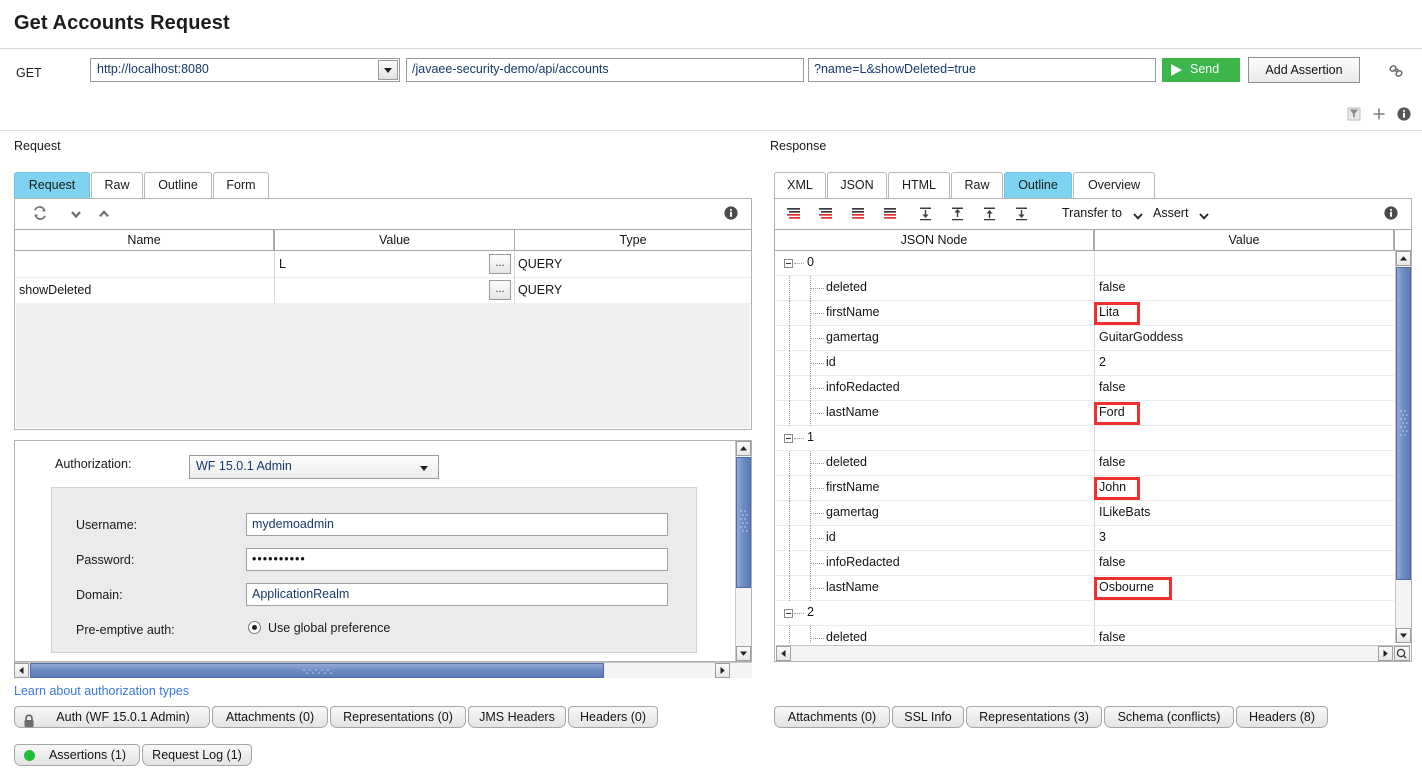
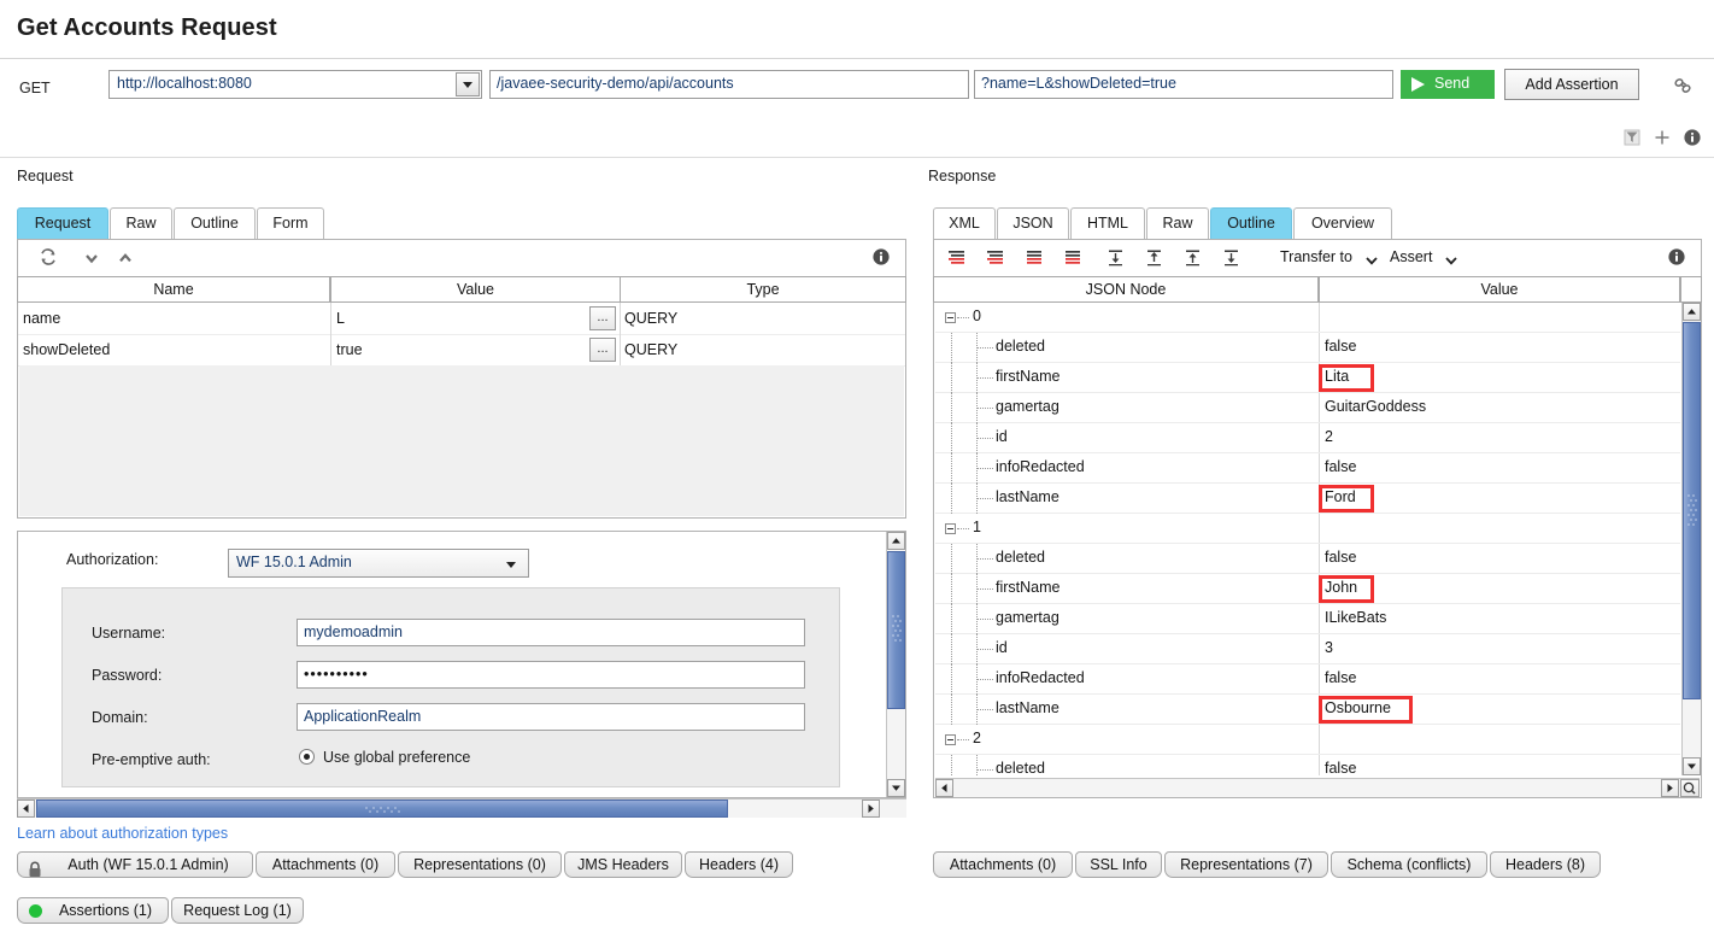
  Get Accounts Request
  GET
  http://localhost:8080
  /javaee-security-demo/api/accounts
  ?name=L&showDeleted=true
  Send
  Add Assertion
  Request
  Request
  Raw
  Outline
  Form
  Name
  Value
  Type
+ name
  L
  ...
  QUERY
  showDeleted
+ true
  ...
  QUERY
  Authorization:
  Username:
  mydemoadmin
  Password:
  ••••••••••
  Domain:
  ApplicationRealm
  Pre-emptive auth:
  Use global preference
  WF 15.0.1 Admin
  Learn about authorization types
  Auth (WF 15.0.1 Admin)
  Attachments (0)
  Representations (0)
  JMS Headers
- Headers (0)
+ Headers (4)
  Assertions (1)
  Request Log (1)
  Response
  XML
  JSON
  HTML
  Raw
  Outline
  Overview
  Transfer to
  Assert
  JSON Node
  Value
  0
  deleted
  false
  firstName
  Lita
  gamertag
  GuitarGoddess
  id
  2
  infoRedacted
  false
  lastName
  Ford
  1
  deleted
  false
  firstName
  John
  gamertag
  ILikeBats
  id
  3
  infoRedacted
  false
  lastName
  Osbourne
  2
  deleted
  false
  Attachments (0)
  SSL Info
- Representations (3)
+ Representations (7)
  Schema (conflicts)
  Headers (8)
